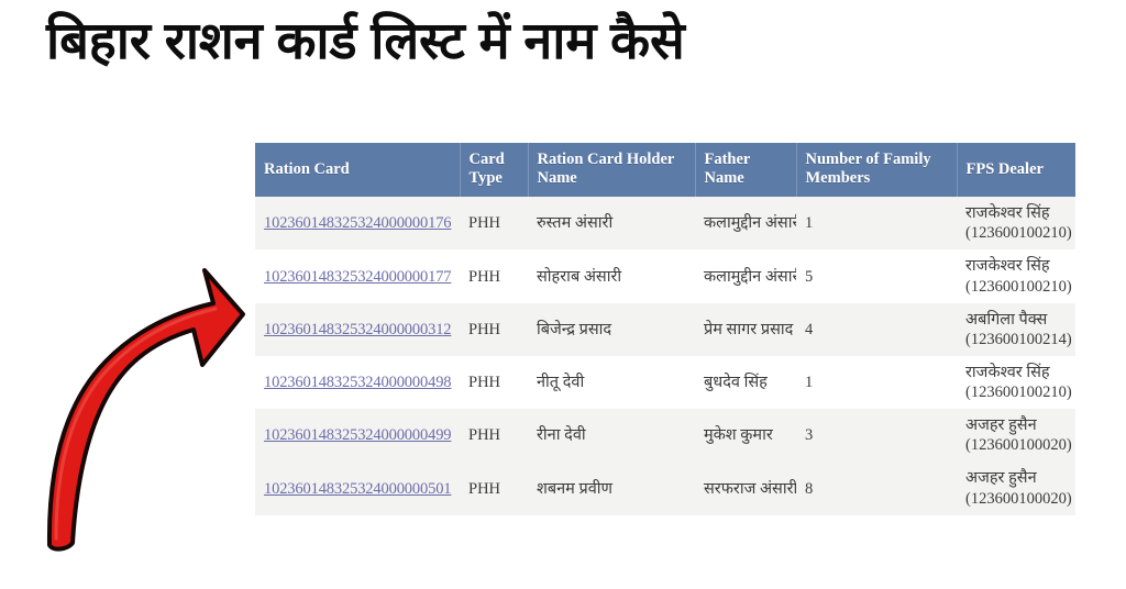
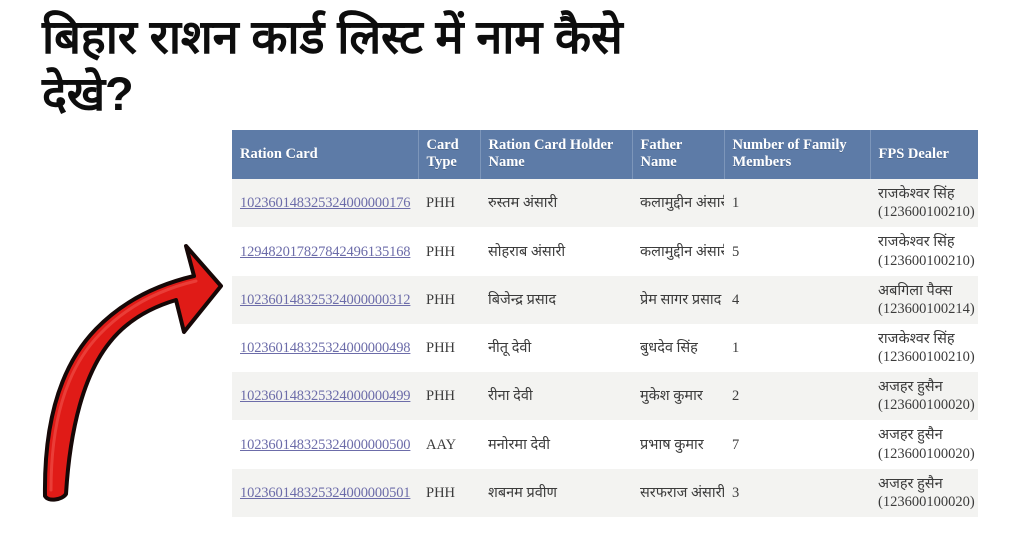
  बिहार राशन कार्ड लिस्ट में नाम कैसे
+ देखे?
  Ration Card	Card Type	Ration Card Holder Name	Father Name	Number of Family Members	FPS Dealer
  102360148325324000000176	PHH	रुस्तम अंसारी	कलामुद्दीन अंसा	1	राजकेश्वर सिंह(123600100210)
- 102360148325324000000177	PHH	सोहराब अंसारी	कलामुद्दीन अंसा	5	राजकेश्वर सिंह(123600100210)
+ 129482017827842496135168	PHH	सोहराब अंसारी	कलामुद्दीन अंसा	5	राजकेश्वर सिंह(123600100210)
  102360148325324000000312	PHH	बिजेन्द्र प्रसाद	प्रेम सागर प्रसाद	4	अबगिला पैक्स(123600100214)
  102360148325324000000498	PHH	नीतू देवी	बुधदेव सिंह	1	राजकेश्वर सिंह(123600100210)
- 102360148325324000000499	PHH	रीना देवी	मुकेश कुमार	3	अजहर हुसैन(123600100020)
+ 102360148325324000000499	PHH	रीना देवी	मुकेश कुमार	2	अजहर हुसैन(123600100020)
+ 102360148325324000000500	AAY	मनोरमा देवी	प्रभाष कुमार	7	अजहर हुसैन(123600100020)
- 102360148325324000000501	PHH	शबनम प्रवीण	सरफराज अंसारी	8	अजहर हुसैन(123600100020)
+ 102360148325324000000501	PHH	शबनम प्रवीण	सरफराज अंसारी	3	अजहर हुसैन(123600100020)
